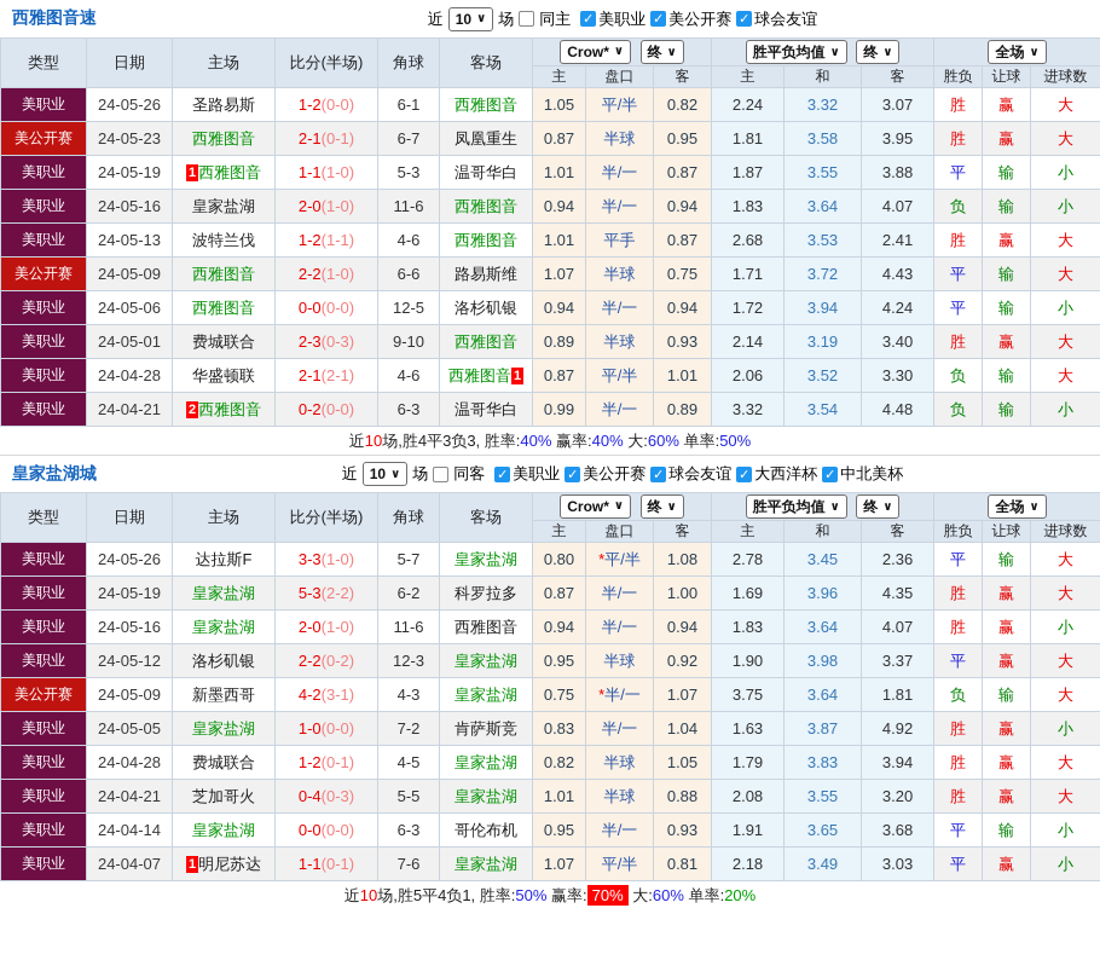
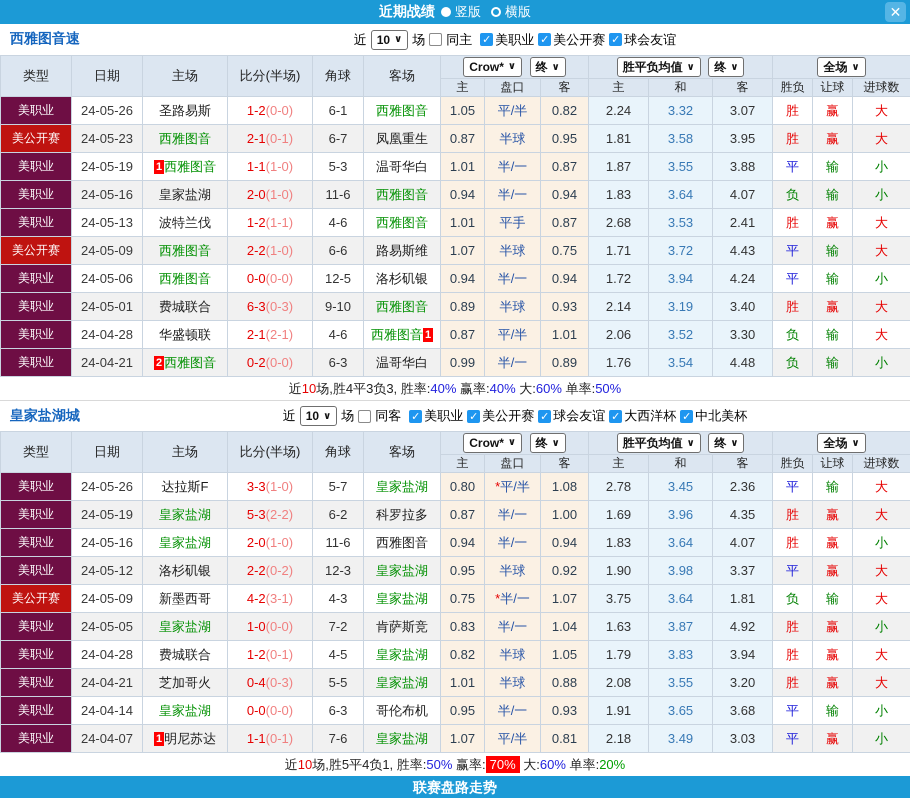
+ 近期战绩
+ 竖版
+ 横版
+ ✕
  西雅图音速
  近
  10
  场
  同主
  ✓
  美职业
  ✓
  美公开赛
  ✓
  球会友谊
  类型	日期	主场	比分(半场)	角球	客场	Crow* 终	胜平负均值 终	全场
  主	盘口	客	主	和	客	胜负	让球	进球数
  美职业	24-05-26	圣路易斯	1-2(0-0)	6-1	西雅图音	1.05	平/半	0.82	2.24	3.32	3.07	胜	赢	大
  美公开赛	24-05-23	西雅图音	2-1(0-1)	6-7	凤凰重生	0.87	半球	0.95	1.81	3.58	3.95	胜	赢	大
  美职业	24-05-19	1 西雅图音	1-1(1-0)	5-3	温哥华白	1.01	半/一	0.87	1.87	3.55	3.88	平	输	小
  美职业	24-05-16	皇家盐湖	2-0(1-0)	11-6	西雅图音	0.94	半/一	0.94	1.83	3.64	4.07	负	输	小
  美职业	24-05-13	波特兰伐	1-2(1-1)	4-6	西雅图音	1.01	平手	0.87	2.68	3.53	2.41	胜	赢	大
  美公开赛	24-05-09	西雅图音	2-2(1-0)	6-6	路易斯维	1.07	半球	0.75	1.71	3.72	4.43	平	输	大
  美职业	24-05-06	西雅图音	0-0(0-0)	12-5	洛杉矶银	0.94	半/一	0.94	1.72	3.94	4.24	平	输	小
- 美职业	24-05-01	费城联合	2-3(0-3)	9-10	西雅图音	0.89	半球	0.93	2.14	3.19	3.40	胜	赢	大
+ 美职业	24-05-01	费城联合	6-3(0-3)	9-10	西雅图音	0.89	半球	0.93	2.14	3.19	3.40	胜	赢	大
  美职业	24-04-28	华盛顿联	2-1(2-1)	4-6	西雅图音 1	0.87	平/半	1.01	2.06	3.52	3.30	负	输	大
- 美职业	24-04-21	2 西雅图音	0-2(0-0)	6-3	温哥华白	0.99	半/一	0.89	3.32	3.54	4.48	负	输	小
+ 美职业	24-04-21	2 西雅图音	0-2(0-0)	6-3	温哥华白	0.99	半/一	0.89	1.76	3.54	4.48	负	输	小
  近10场,胜4平3负3, 胜率:40% 赢率:40% 大:60% 单率:50%
  皇家盐湖城
  近
  10
  场
  同客
  ✓
  美职业
  ✓
  美公开赛
  ✓
  球会友谊
  ✓
  大西洋杯
  ✓
  中北美杯
  类型	日期	主场	比分(半场)	角球	客场	Crow* 终	胜平负均值 终	全场
  主	盘口	客	主	和	客	胜负	让球	进球数
  美职业	24-05-26	达拉斯F	3-3(1-0)	5-7	皇家盐湖	0.80	*平/半	1.08	2.78	3.45	2.36	平	输	大
  美职业	24-05-19	皇家盐湖	5-3(2-2)	6-2	科罗拉多	0.87	半/一	1.00	1.69	3.96	4.35	胜	赢	大
  美职业	24-05-16	皇家盐湖	2-0(1-0)	11-6	西雅图音	0.94	半/一	0.94	1.83	3.64	4.07	胜	赢	小
  美职业	24-05-12	洛杉矶银	2-2(0-2)	12-3	皇家盐湖	0.95	半球	0.92	1.90	3.98	3.37	平	赢	大
  美公开赛	24-05-09	新墨西哥	4-2(3-1)	4-3	皇家盐湖	0.75	*半/一	1.07	3.75	3.64	1.81	负	输	大
  美职业	24-05-05	皇家盐湖	1-0(0-0)	7-2	肯萨斯竞	0.83	半/一	1.04	1.63	3.87	4.92	胜	赢	小
  美职业	24-04-28	费城联合	1-2(0-1)	4-5	皇家盐湖	0.82	半球	1.05	1.79	3.83	3.94	胜	赢	大
  美职业	24-04-21	芝加哥火	0-4(0-3)	5-5	皇家盐湖	1.01	半球	0.88	2.08	3.55	3.20	胜	赢	大
  美职业	24-04-14	皇家盐湖	0-0(0-0)	6-3	哥伦布机	0.95	半/一	0.93	1.91	3.65	3.68	平	输	小
  美职业	24-04-07	1 明尼苏达	1-1(0-1)	7-6	皇家盐湖	1.07	平/半	0.81	2.18	3.49	3.03	平	赢	小
  近10场,胜5平4负1, 胜率:50% 赢率: 70% 大:60% 单率:20%
+ 联赛盘路走势
